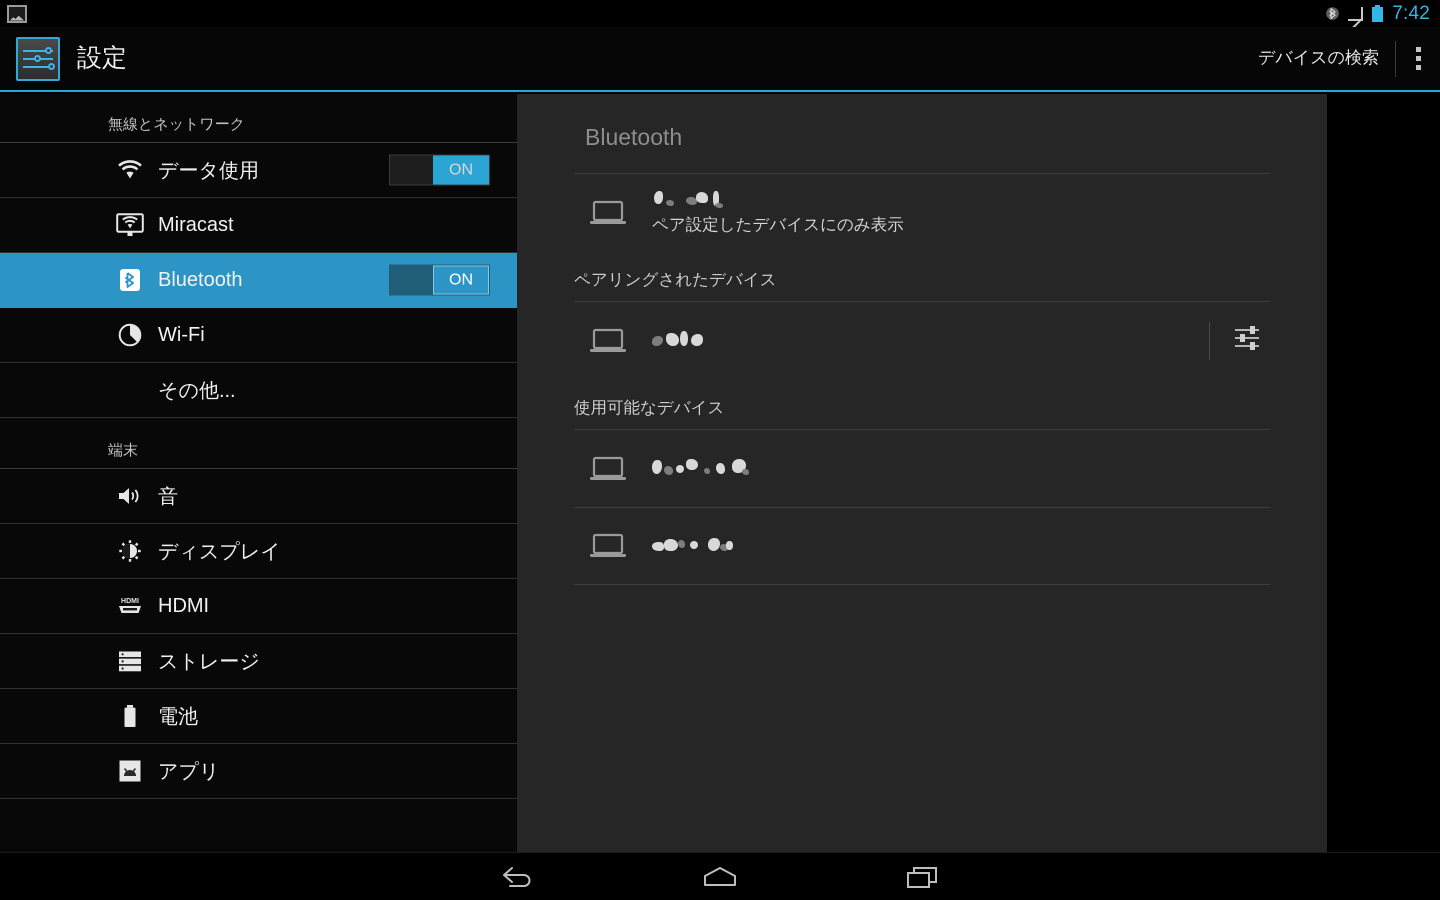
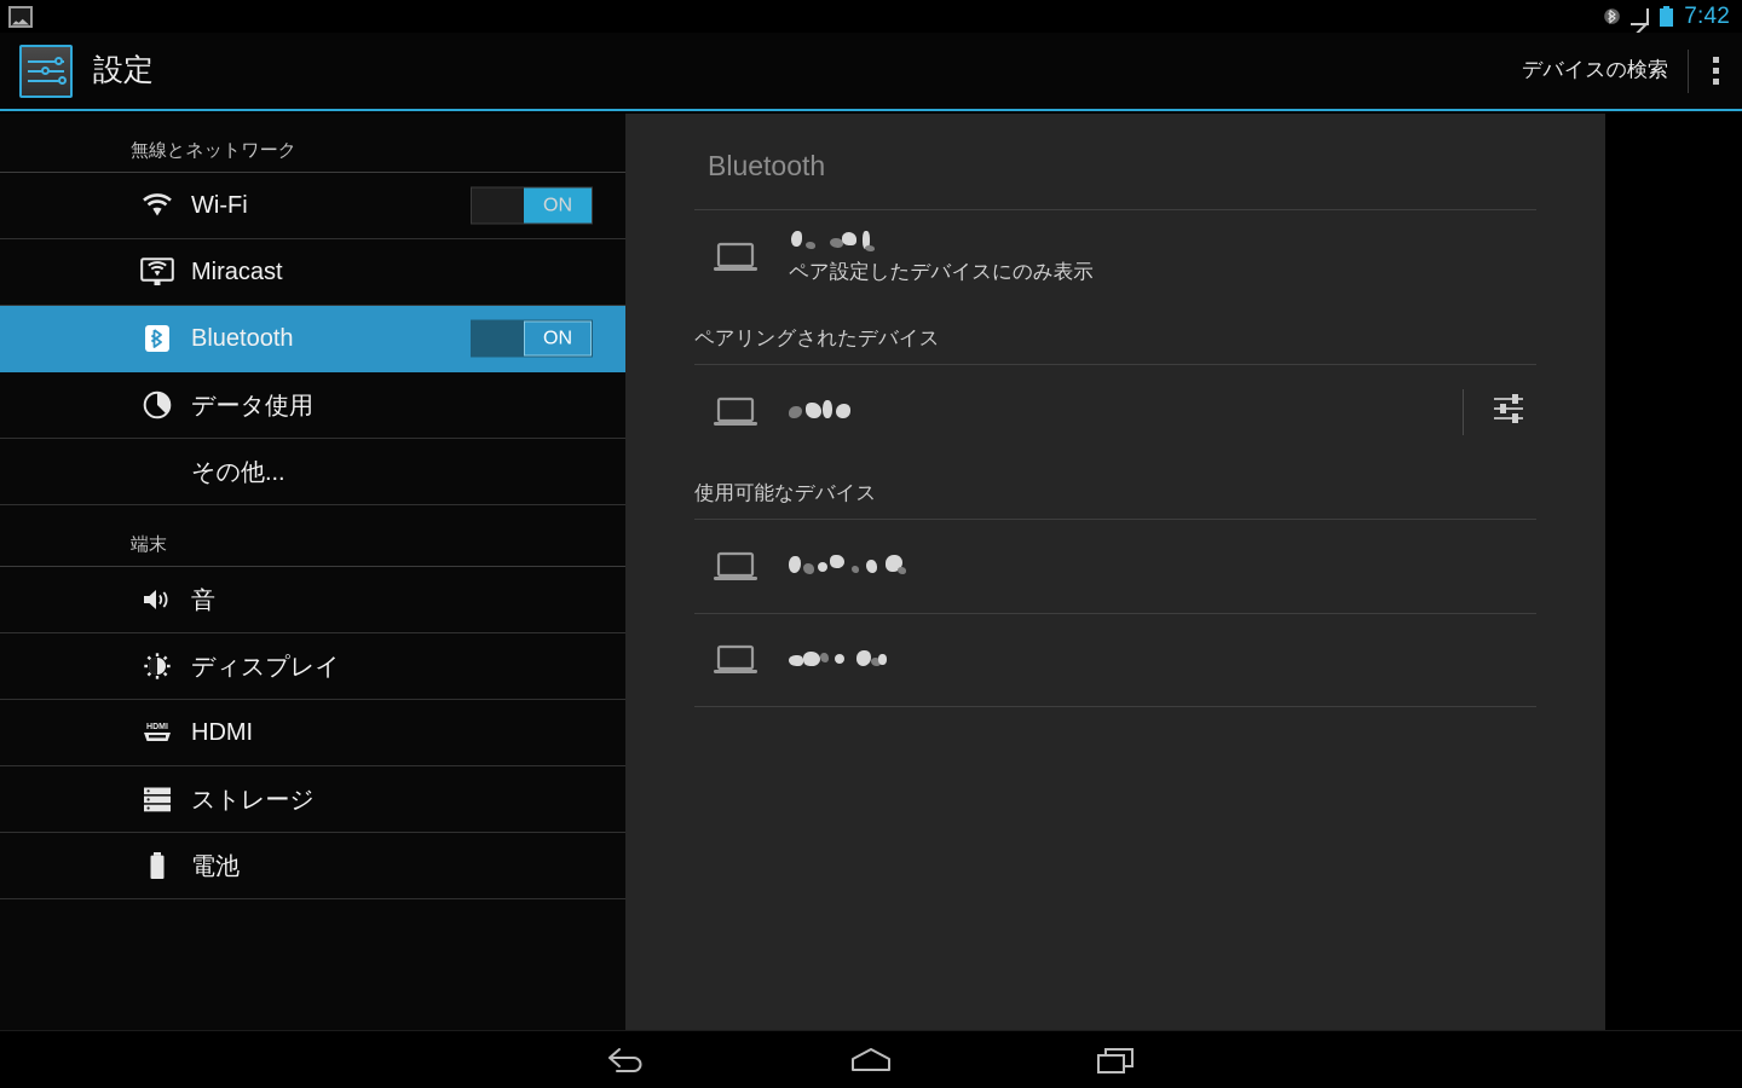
  7:42
  設定
  デバイスの検索
  無線とネットワーク
- データ使用
+ Wi-Fi
  ON
  Miracast
  Bluetooth
  ON
- Wi-Fi
+ データ使用
  その他...
  端末
  音
  ディスプレイ
  HDMI
  ストレージ
  電池
- アプリ
  Bluetooth
  ペア設定したデバイスにのみ表示
  ペアリングされたデバイス
  使用可能なデバイス
